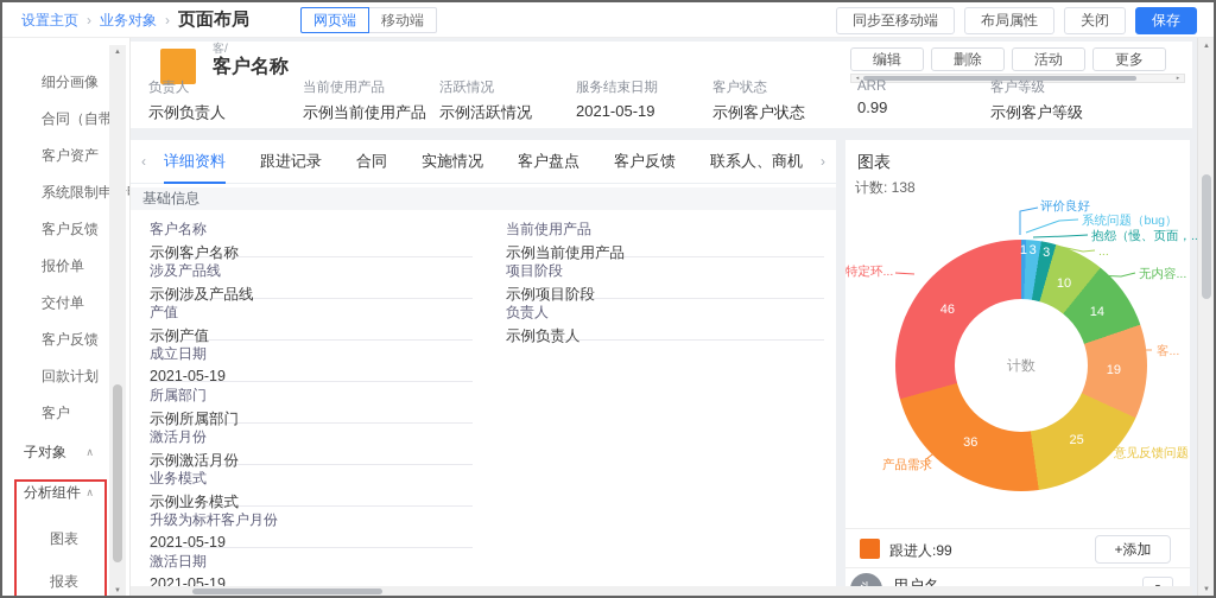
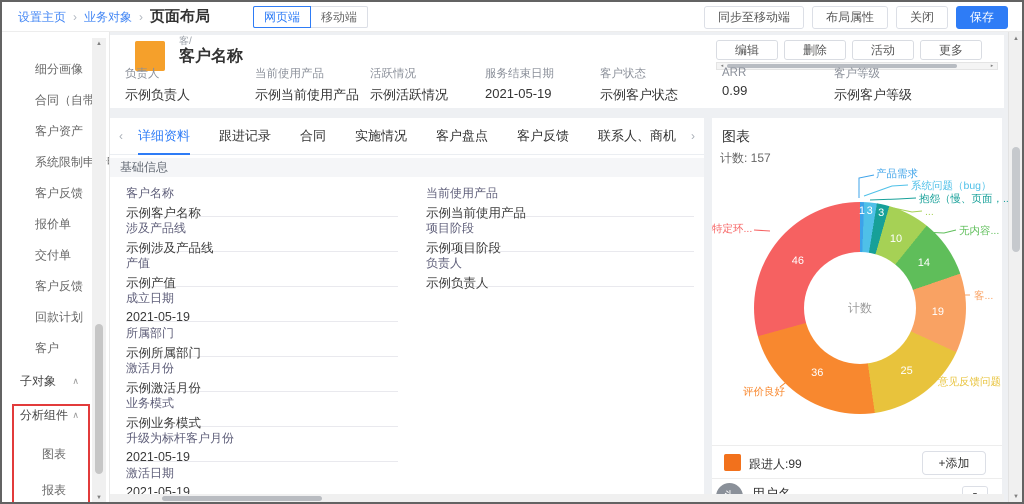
  设置主页
  ›
  业务对象
  ›
  页面布局
  网页端
  移动端
  同步至移动端
  布局属性
  关闭
  保存
  细分画像
  合同（自带
  客户资产
  客户反馈
  报价单
  交付单
  客户反馈
  回款计划
  客户
  子对象
  ∧
  分析组件
  ∧
  图表
  报表
  客/
  客户名称
  负责人
  示例负责人
  当前使用产品
  示例当前使用产品
  活跃情况
  示例活跃情况
  服务结束日期
  2021-05-19
  客户状态
  示例客户状态
  编辑
  删除
  活动
  更多
  ARR
  0.99
  客户等级
  示例客户等级
  ‹
  详细资料
  跟进记录
  合同
  实施情况
  客户盘点
  客户反馈
  联系人、商机
  ›
  基础信息
  客户名称
  示例客户名称
  涉及产品线
  示例涉及产品线
  产值
  示例产值
  成立日期
  2021-05-19
  所属部门
  示例所属部门
  激活月份
  示例激活月份
  业务模式
  示例业务模式
  升级为标杆客户月份
  2021-05-19
  激活日期
  2021-05-19
  当前使用产品
  示例当前使用产品
  项目阶段
  示例项目阶段
  负责人
  示例负责人
  图表
- 计数: 138
+ 计数: 157
  计数
  1
  3
  3
  10
  14
  19
  25
  36
  46
  跟进人:99
  +添加
- 评价良好
+ 产品需求
  系统问题（bug）
  抱怨（慢、页面，.
  ...
  无内容...
  客...
  意见反馈问题
- 产品需求
+ 评价良好
  特定环...
